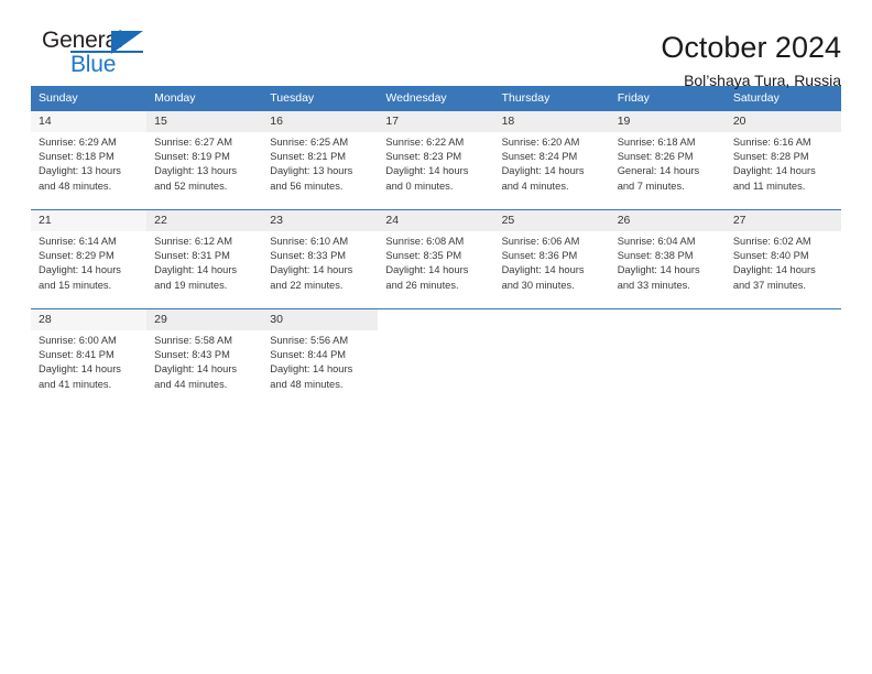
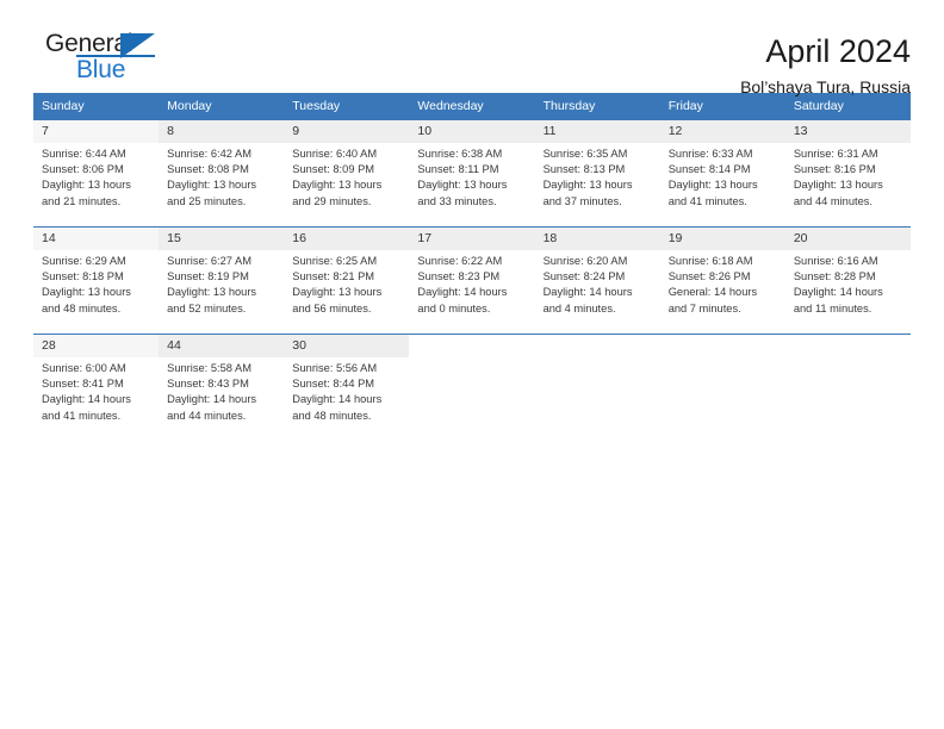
  General
  Blue
- October 2024
+ April 2024
  Bol’shaya Tura, Russia
  Sunday	Monday	Tuesday	Wednesday	Thursday	Friday	Saturday
+ 7 Sunrise: 6:44 AM Sunset: 8:06 PM Daylight: 13 hours and 21 minutes.	8 Sunrise: 6:42 AM Sunset: 8:08 PM Daylight: 13 hours and 25 minutes.	9 Sunrise: 6:40 AM Sunset: 8:09 PM Daylight: 13 hours and 29 minutes.	10 Sunrise: 6:38 AM Sunset: 8:11 PM Daylight: 13 hours and 33 minutes.	11 Sunrise: 6:35 AM Sunset: 8:13 PM Daylight: 13 hours and 37 minutes.	12 Sunrise: 6:33 AM Sunset: 8:14 PM Daylight: 13 hours and 41 minutes.	13 Sunrise: 6:31 AM Sunset: 8:16 PM Daylight: 13 hours and 44 minutes.
  14 Sunrise: 6:29 AM Sunset: 8:18 PM Daylight: 13 hours and 48 minutes.	15 Sunrise: 6:27 AM Sunset: 8:19 PM Daylight: 13 hours and 52 minutes.	16 Sunrise: 6:25 AM Sunset: 8:21 PM Daylight: 13 hours and 56 minutes.	17 Sunrise: 6:22 AM Sunset: 8:23 PM Daylight: 14 hours and 0 minutes.	18 Sunrise: 6:20 AM Sunset: 8:24 PM Daylight: 14 hours and 4 minutes.	19 Sunrise: 6:18 AM Sunset: 8:26 PM General: 14 hours and 7 minutes.	20 Sunrise: 6:16 AM Sunset: 8:28 PM Daylight: 14 hours and 11 minutes.
- 21 Sunrise: 6:14 AM Sunset: 8:29 PM Daylight: 14 hours and 15 minutes.	22 Sunrise: 6:12 AM Sunset: 8:31 PM Daylight: 14 hours and 19 minutes.	23 Sunrise: 6:10 AM Sunset: 8:33 PM Daylight: 14 hours and 22 minutes.	24 Sunrise: 6:08 AM Sunset: 8:35 PM Daylight: 14 hours and 26 minutes.	25 Sunrise: 6:06 AM Sunset: 8:36 PM Daylight: 14 hours and 30 minutes.	26 Sunrise: 6:04 AM Sunset: 8:38 PM Daylight: 14 hours and 33 minutes.	27 Sunrise: 6:02 AM Sunset: 8:40 PM Daylight: 14 hours and 37 minutes.
- 28 Sunrise: 6:00 AM Sunset: 8:41 PM Daylight: 14 hours and 41 minutes.	29 Sunrise: 5:58 AM Sunset: 8:43 PM Daylight: 14 hours and 44 minutes.	30 Sunrise: 5:56 AM Sunset: 8:44 PM Daylight: 14 hours and 48 minutes.
+ 28 Sunrise: 6:00 AM Sunset: 8:41 PM Daylight: 14 hours and 41 minutes.	44 Sunrise: 5:58 AM Sunset: 8:43 PM Daylight: 14 hours and 44 minutes.	30 Sunrise: 5:56 AM Sunset: 8:44 PM Daylight: 14 hours and 48 minutes.
